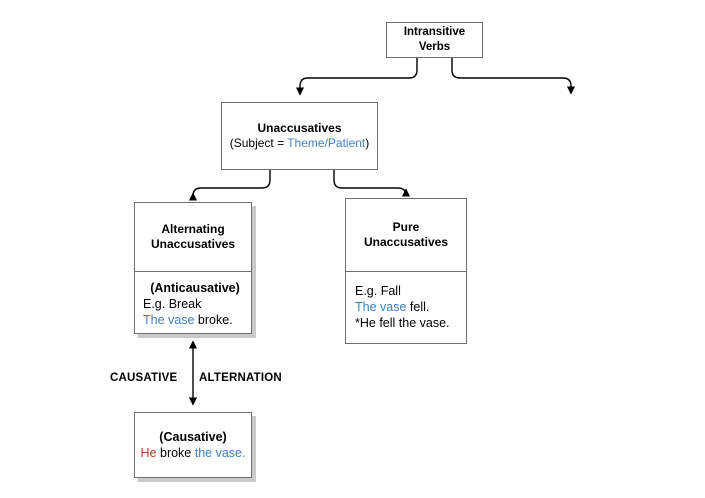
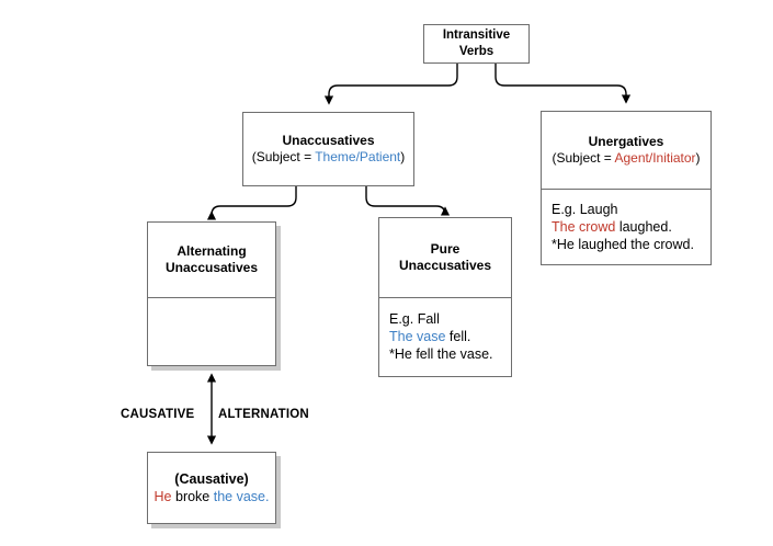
  Intransitive
  Verbs
  Unaccusatives
  (Subject = Theme/Patient)
+ Unergatives
+ (Subject = Agent/Initiator)
+ E.g. Laugh
+ The crowd laughed.
+ *He laughed the crowd.
  Alternating
  Unaccusatives
- (Anticausative)
- E.g. Break
- The vase broke.
  Pure
  Unaccusatives
  E.g. Fall
  The vase fell.
  *He fell the vase.
  (Causative)
  He broke the vase.
  CAUSATIVE
  ALTERNATION
